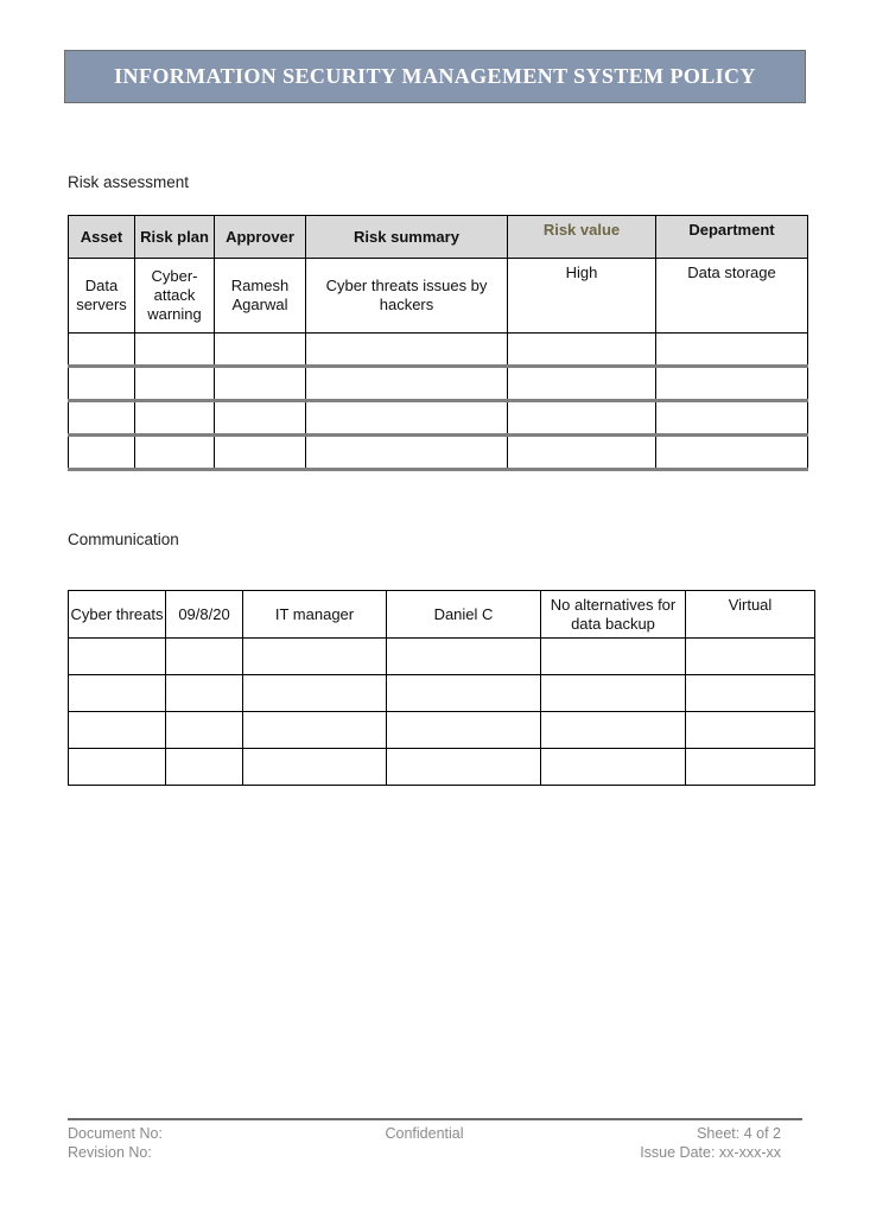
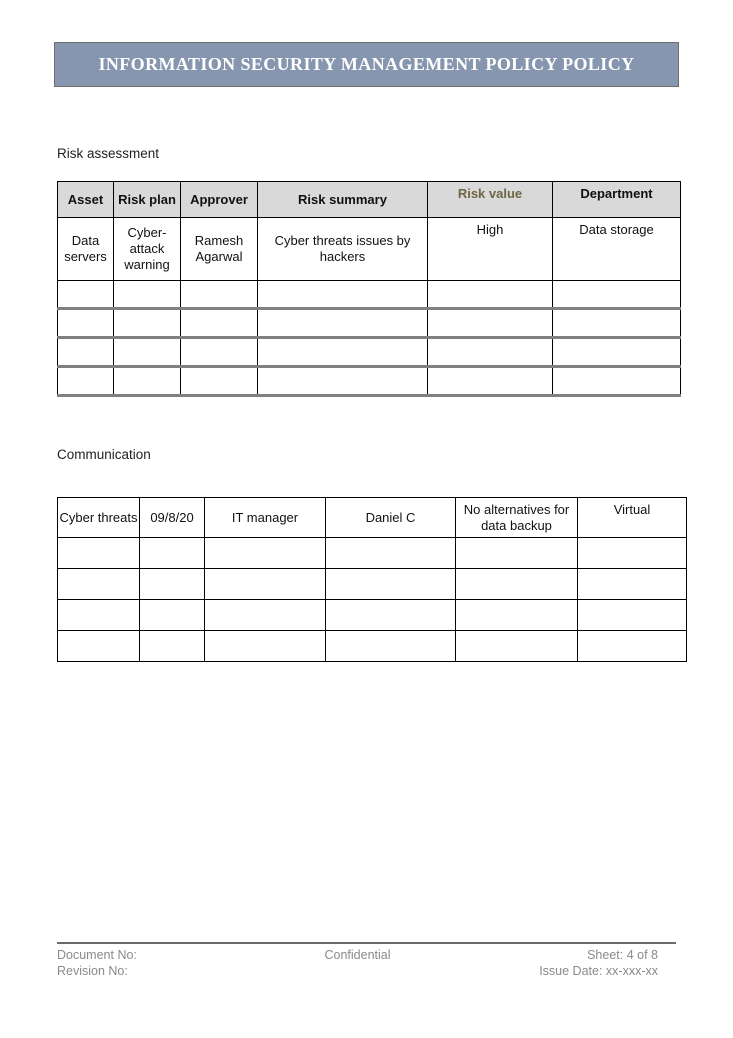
- INFORMATION SECURITY MANAGEMENT SYSTEM POLICY
+ INFORMATION SECURITY MANAGEMENT POLICY POLICY
  Risk assessment
  Asset	Risk plan	Approver	Risk summary	Risk value	Department
  Data servers	Cyber-attack warning	Ramesh Agarwal	Cyber threats issues by hackers	High	Data storage
  Communication
  Cyber threats	09/8/20	IT manager	Daniel C	No alternatives for data backup	Virtual
  Document No:
  Revision No:
  Confidential
- Sheet: 4 of 2
+ Sheet: 4 of 8
  Issue Date: xx-xxx-xx
